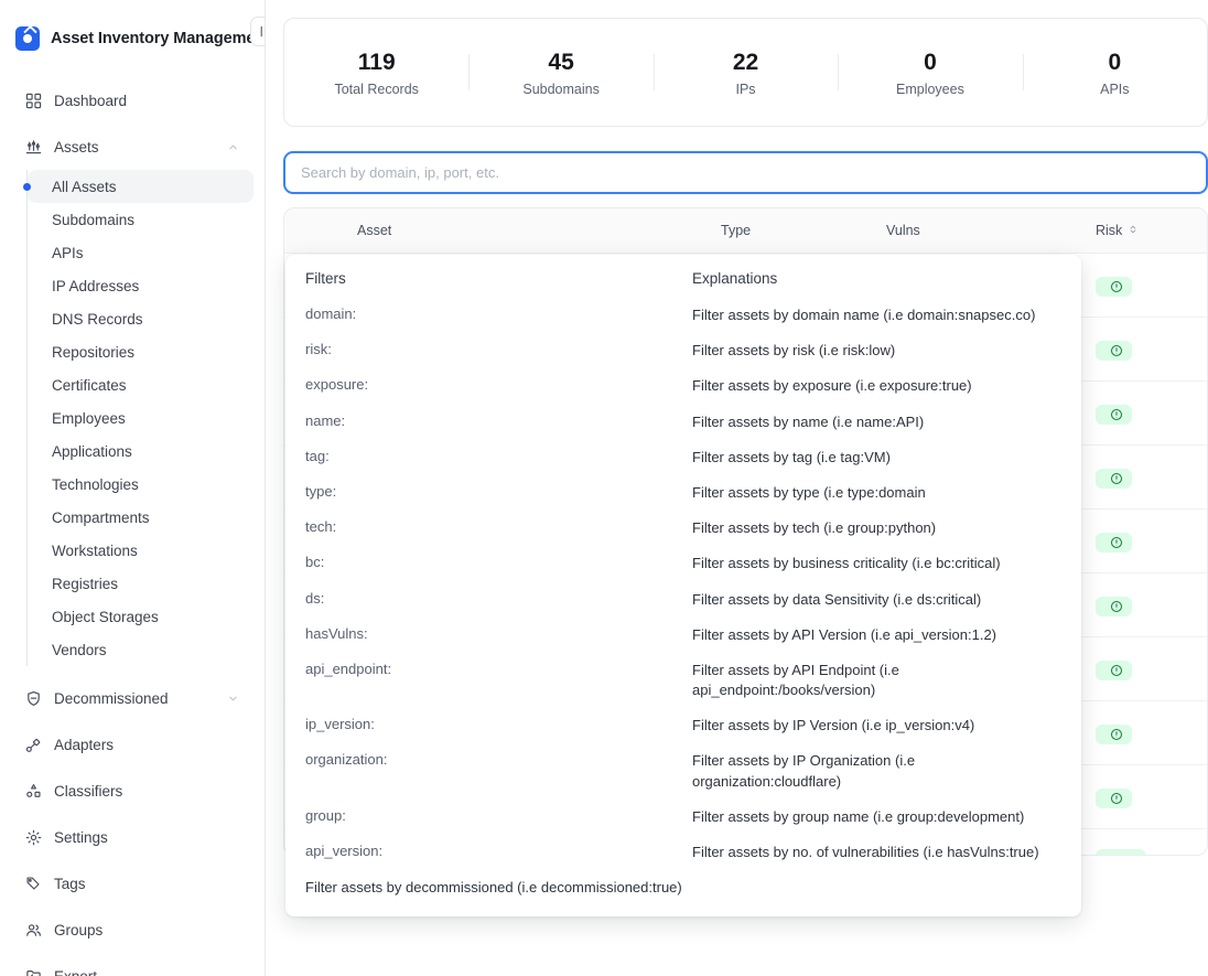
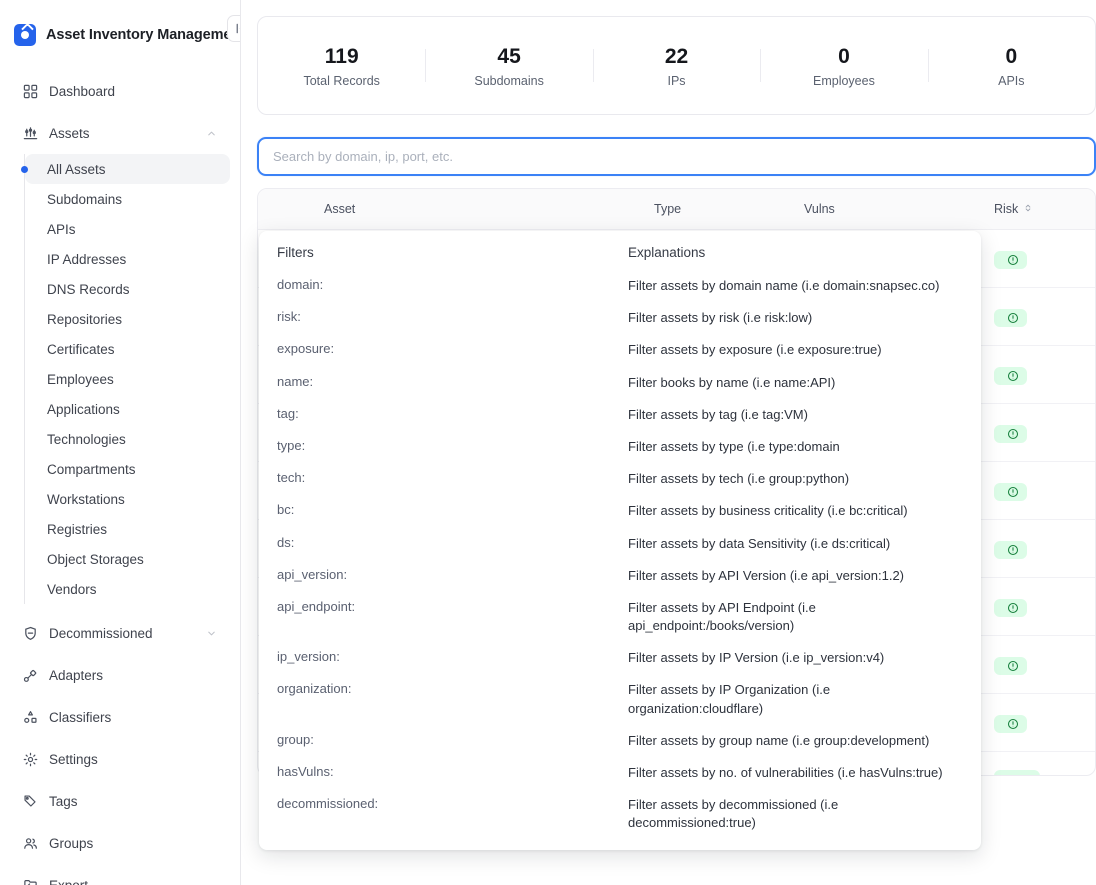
  Asset Inventory Managem
  Dashboard
  Assets
  All Assets
  Subdomains
  APIs
  IP Addresses
  DNS Records
  Repositories
  Certificates
  Employees
  Applications
  Technologies
  Compartments
  Workstations
  Registries
  Object Storages
  Vendors
  Decommissioned
  Adapters
  Classifiers
  Settings
  Tags
  Groups
  119
  Total Records
  45
  Subdomains
  22
  IPs
  0
  Employees
  0
  APIs
  Search by domain, ip, port, etc.
  	Asset	Type	Vulns	Risk
  Filters
  Explanations
  domain:
  Filter assets by domain name (i.e domain:snapsec.co)
  risk:
  Filter assets by risk (i.e risk:low)
  exposure:
  Filter assets by exposure (i.e exposure:true)
  name:
- Filter assets by name (i.e name:API)
+ Filter books by name (i.e name:API)
  tag:
  Filter assets by tag (i.e tag:VM)
  type:
  Filter assets by type (i.e type:domain
  tech:
  Filter assets by tech (i.e group:python)
  bc:
  Filter assets by business criticality (i.e bc:critical)
  ds:
  Filter assets by data Sensitivity (i.e ds:critical)
- hasVulns:
+ api_version:
  Filter assets by API Version (i.e api_version:1.2)
  api_endpoint:
  Filter assets by API Endpoint (i.e api_endpoint:/books/version)
  ip_version:
  Filter assets by IP Version (i.e ip_version:v4)
  organization:
  Filter assets by IP Organization (i.e organization:cloudflare)
  group:
  Filter assets by group name (i.e group:development)
- api_version:
+ hasVulns:
  Filter assets by no. of vulnerabilities (i.e hasVulns:true)
+ decommissioned:
  Filter assets by decommissioned (i.e decommissioned:true)
